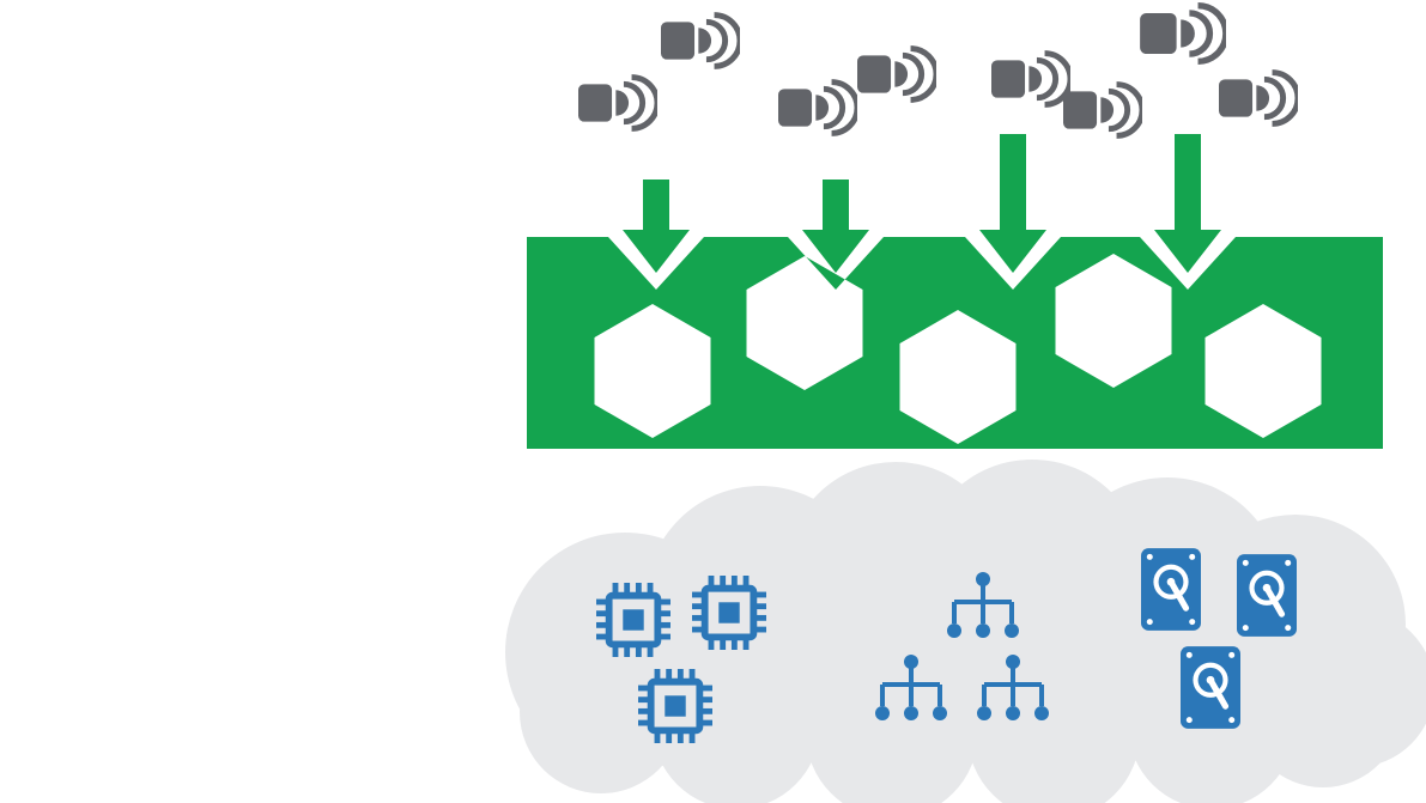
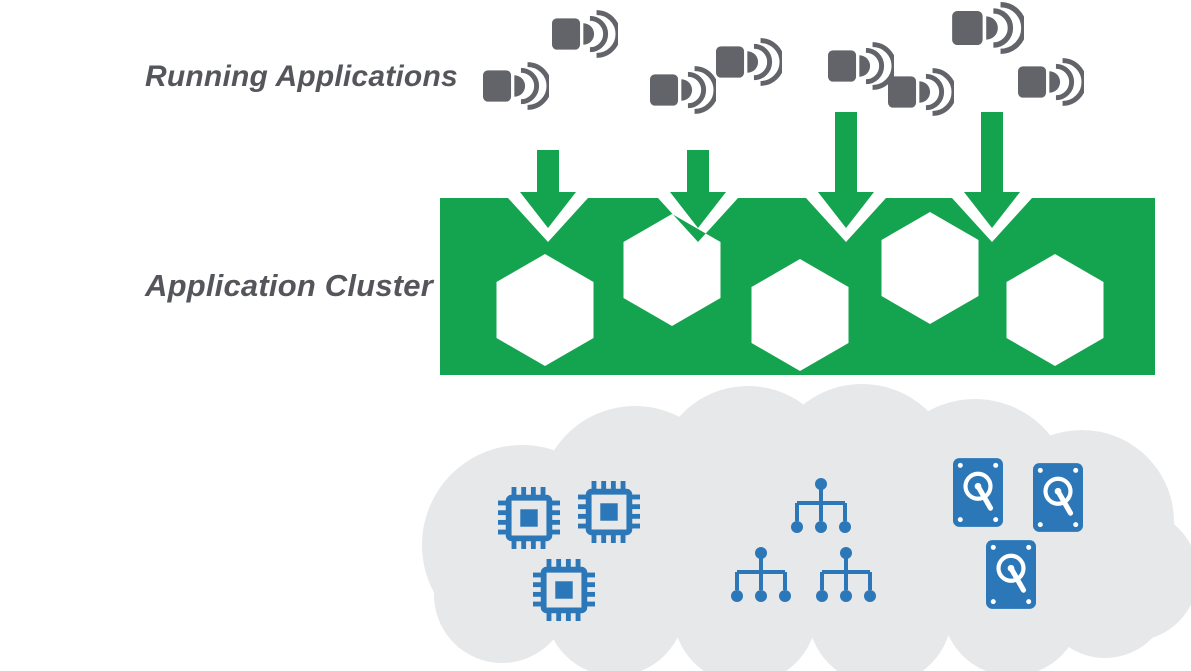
+ Running Applications
+ Application Cluster
